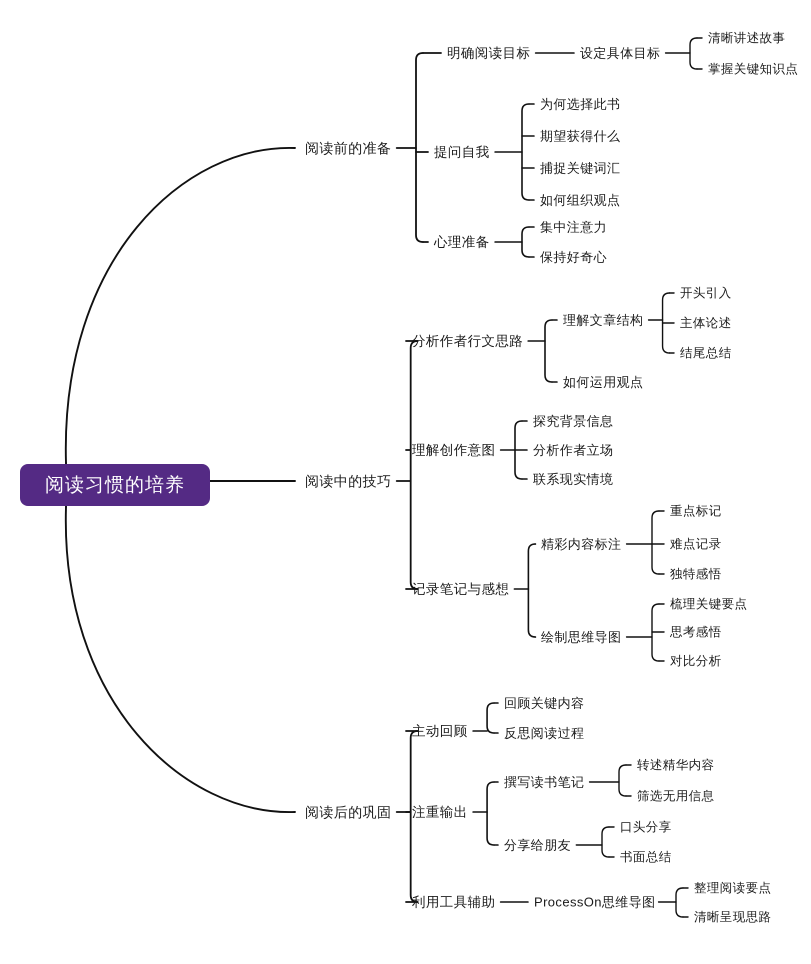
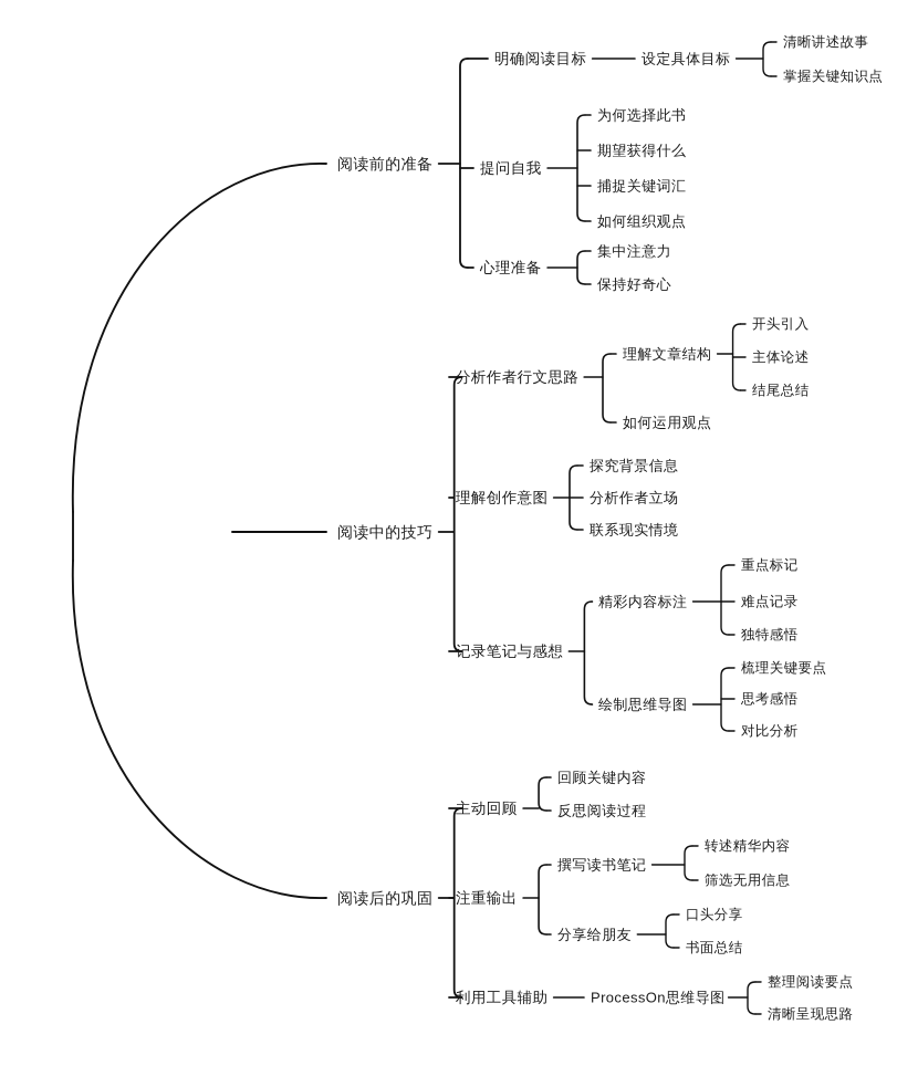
- 阅读习惯的培养
  阅读前的准备
  明确阅读目标
  设定具体目标
  清晰讲述故事
  掌握关键知识点
  提问自我
  为何选择此书
  期望获得什么
  捕捉关键词汇
  如何组织观点
  心理准备
  集中注意力
  保持好奇心
  阅读中的技巧
  分析作者行文思路
  理解文章结构
  开头引入
  主体论述
  结尾总结
  如何运用观点
  理解创作意图
  探究背景信息
  分析作者立场
  联系现实情境
  记录笔记与感想
  精彩内容标注
  重点标记
  难点记录
  独特感悟
  绘制思维导图
  梳理关键要点
  思考感悟
  对比分析
  阅读后的巩固
  主动回顾
  回顾关键内容
  反思阅读过程
  注重输出
  撰写读书笔记
  转述精华内容
  筛选无用信息
  分享给朋友
  口头分享
  书面总结
  利用工具辅助
  ProcessOn思维导图
  整理阅读要点
  清晰呈现思路
